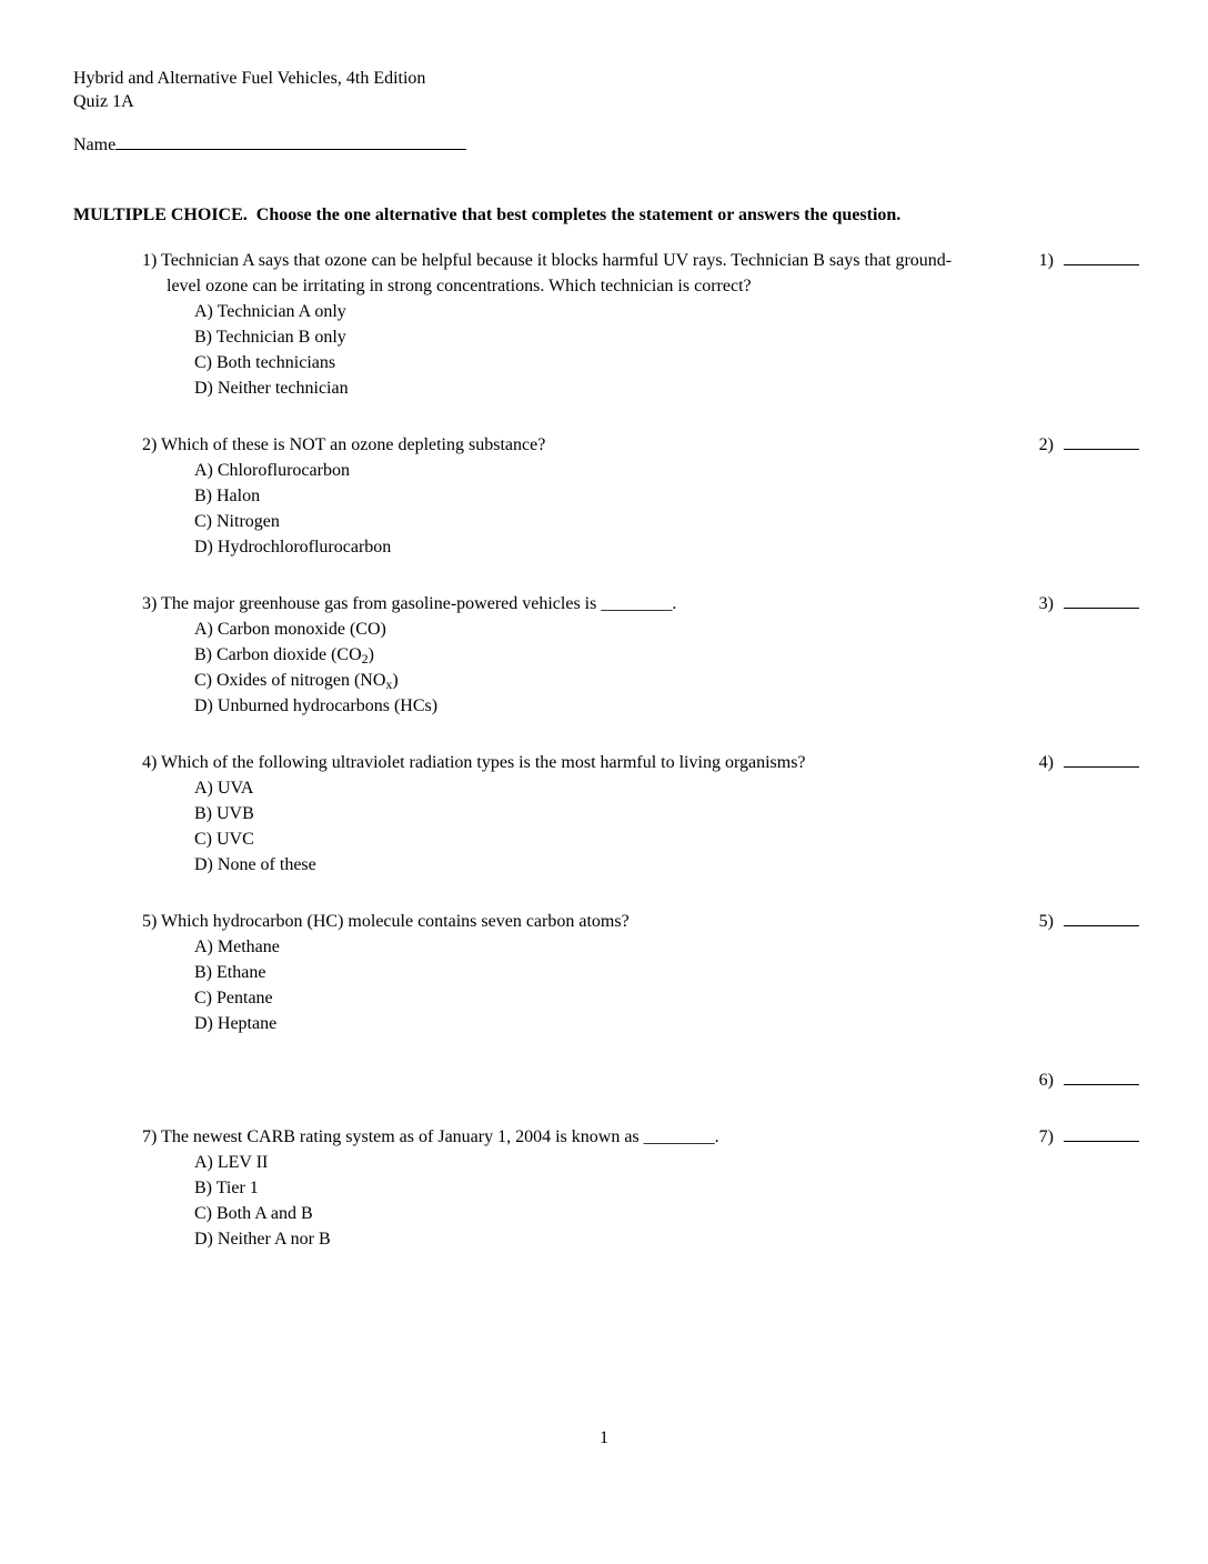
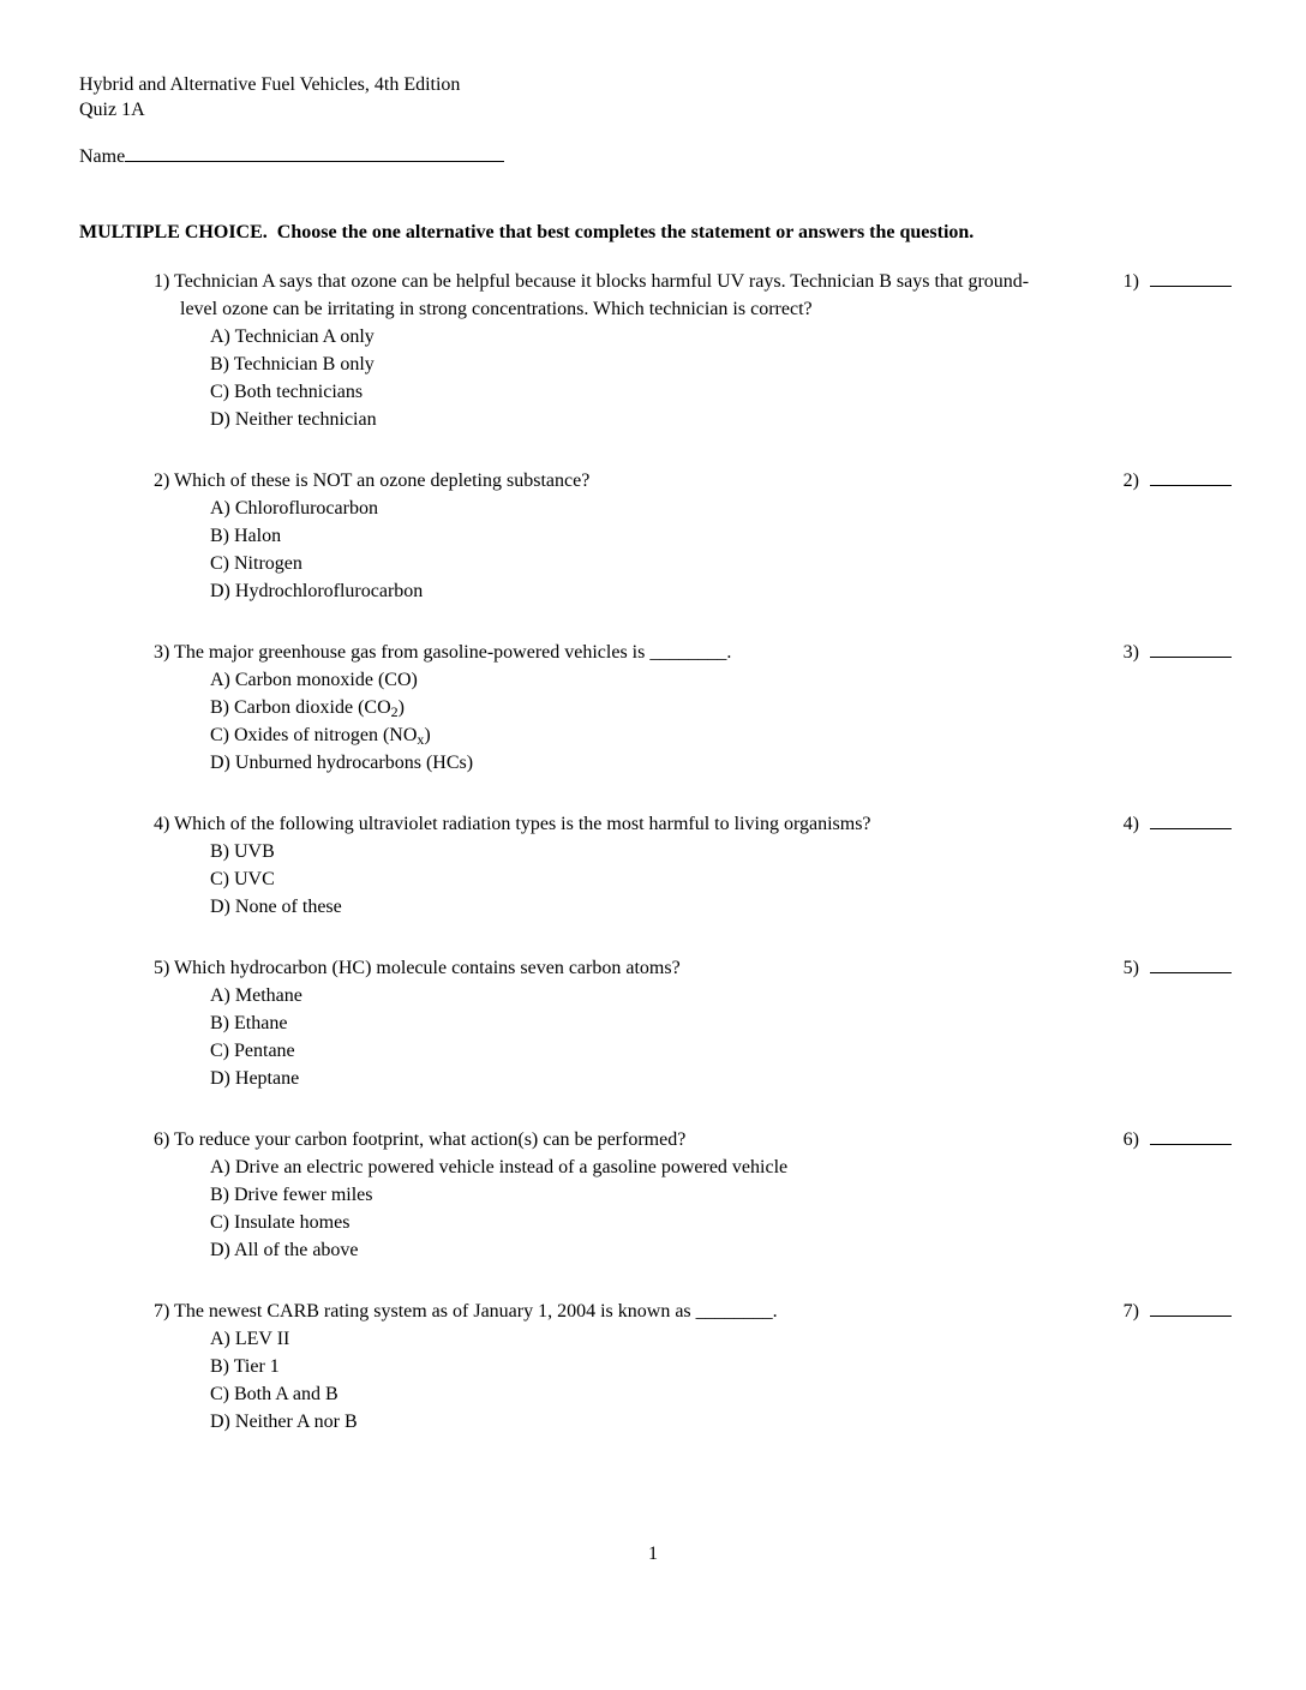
  Hybrid and Alternative Fuel Vehicles, 4th Edition
  Quiz 1A
  Name
  MULTIPLE CHOICE. Choose the one alternative that best completes the statement or answers the question.
  1) Technician A says that ozone can be helpful because it blocks harmful UV rays. Technician B says that ground-level ozone can be irritating in strong concentrations. Which technician is correct?
  A) Technician A only
  B) Technician B only
  C) Both technicians
  D) Neither technician
  1)
  2) Which of these is NOT an ozone depleting substance?
  A) Chloroflurocarbon
  B) Halon
  C) Nitrogen
  D) Hydrochloroflurocarbon
  2)
  3) The major greenhouse gas from gasoline-powered vehicles is ________.
  A) Carbon monoxide (CO)
  B) Carbon dioxide (CO2)
  C) Oxides of nitrogen (NOx)
  D) Unburned hydrocarbons (HCs)
  3)
  4) Which of the following ultraviolet radiation types is the most harmful to living organisms?
- A) UVA
  B) UVB
  C) UVC
  D) None of these
  4)
  5) Which hydrocarbon (HC) molecule contains seven carbon atoms?
  A) Methane
  B) Ethane
  C) Pentane
  D) Heptane
  5)
+ 6) To reduce your carbon footprint, what action(s) can be performed?
+ A) Drive an electric powered vehicle instead of a gasoline powered vehicle
+ B) Drive fewer miles
+ C) Insulate homes
+ D) All of the above
  6)
  7) The newest CARB rating system as of January 1, 2004 is known as ________.
  A) LEV II
  B) Tier 1
  C) Both A and B
  D) Neither A nor B
  7)
  1
